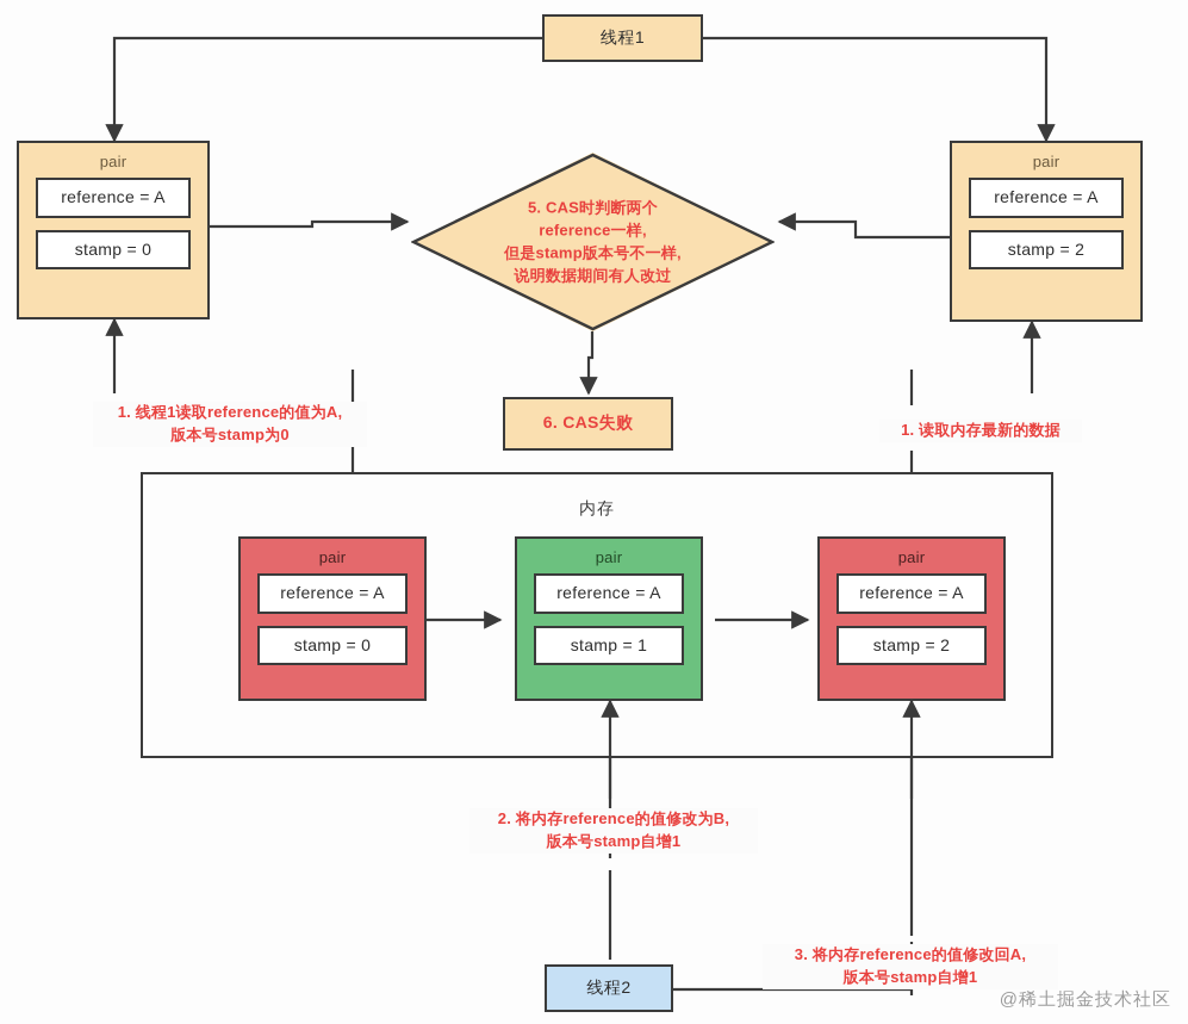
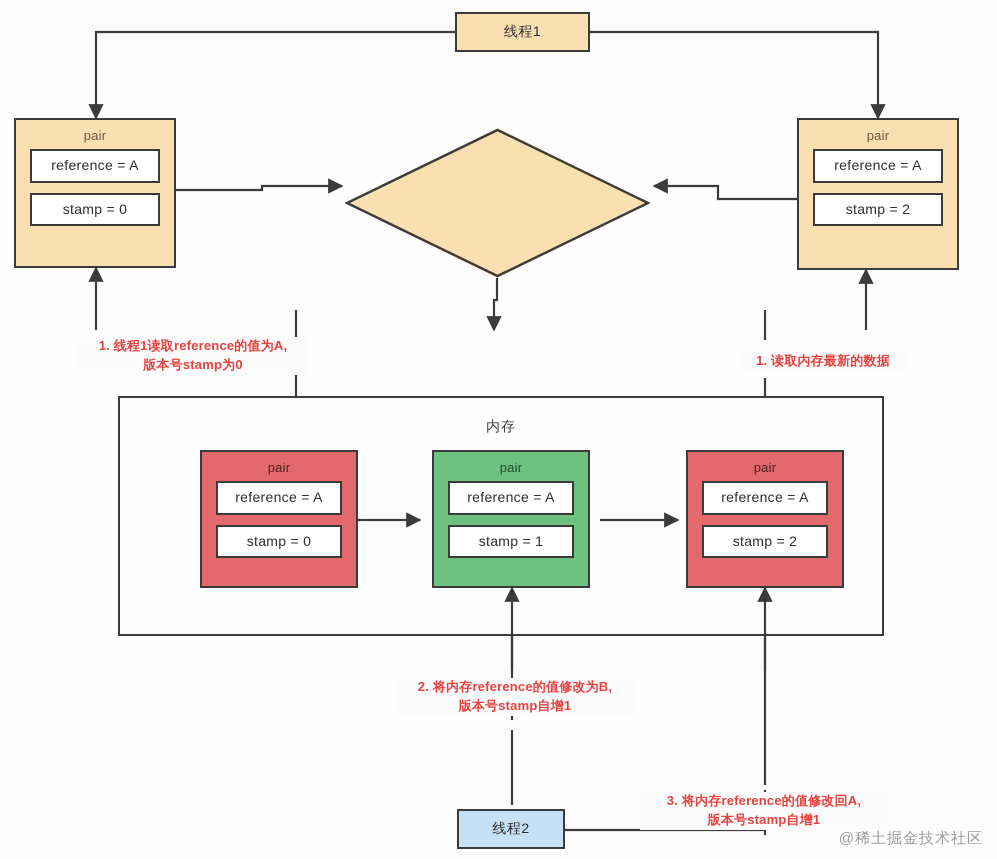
  线程1
  pair
  reference = A
  stamp = 0
  pair
  reference = A
  stamp = 2
- 5. CAS时判断两个
- reference一样,
- 但是stamp版本号不一样,
- 说明数据期间有人改过
- 6. CAS失败
  内存
  pair
  reference = A
  stamp = 0
  pair
  reference = A
  stamp = 1
  pair
  reference = A
  stamp = 2
  线程2
  1. 线程1读取reference的值为A,
  版本号stamp为0
  2. 将内存reference的值修改为B,
  版本号stamp自增1
  3. 将内存reference的值修改回A,
  版本号stamp自增1
  1. 读取内存最新的数据
  @稀土掘金技术社区
